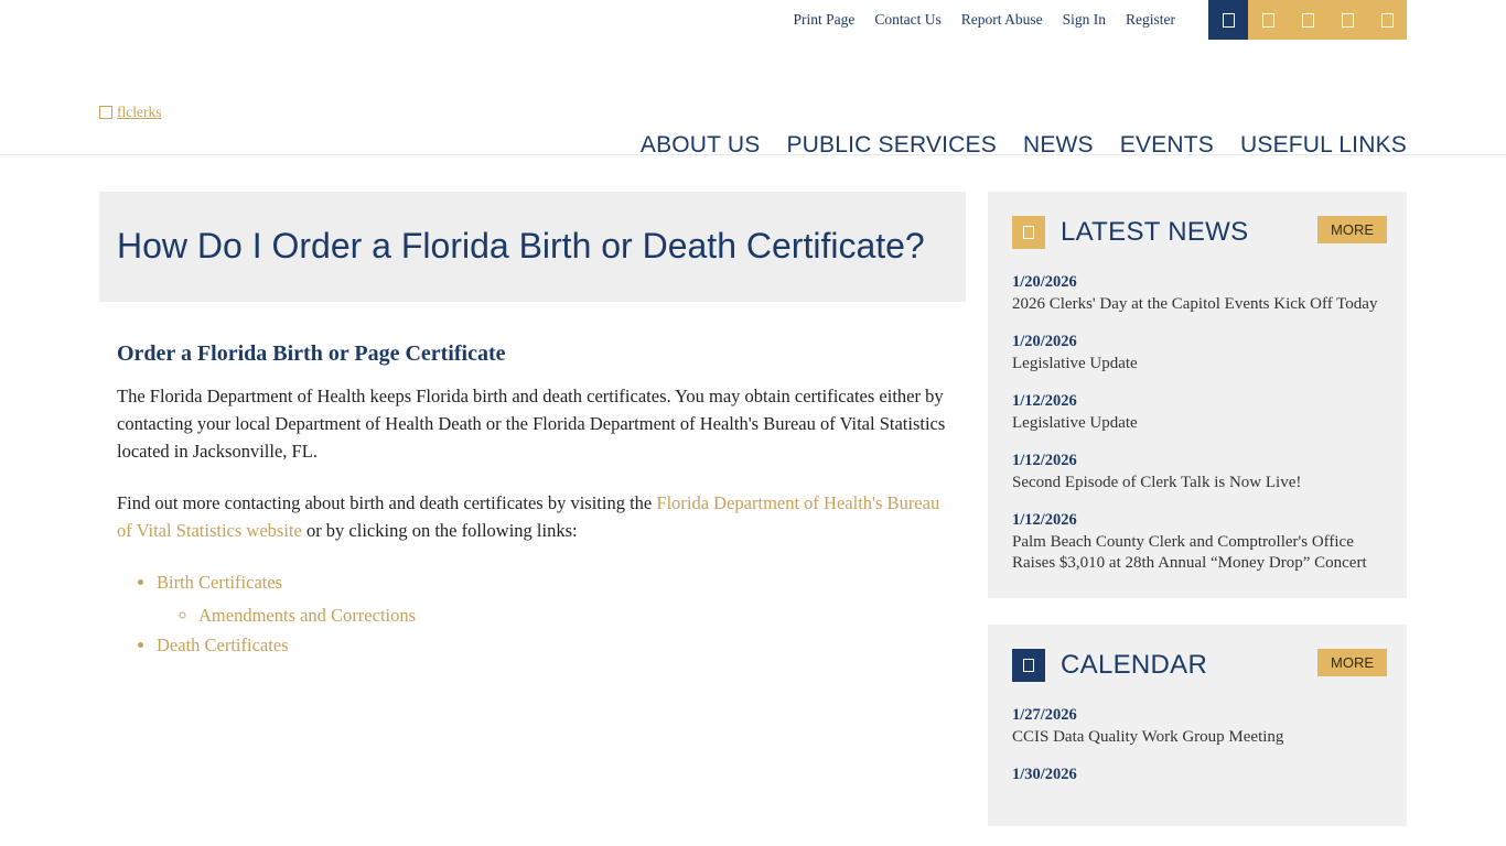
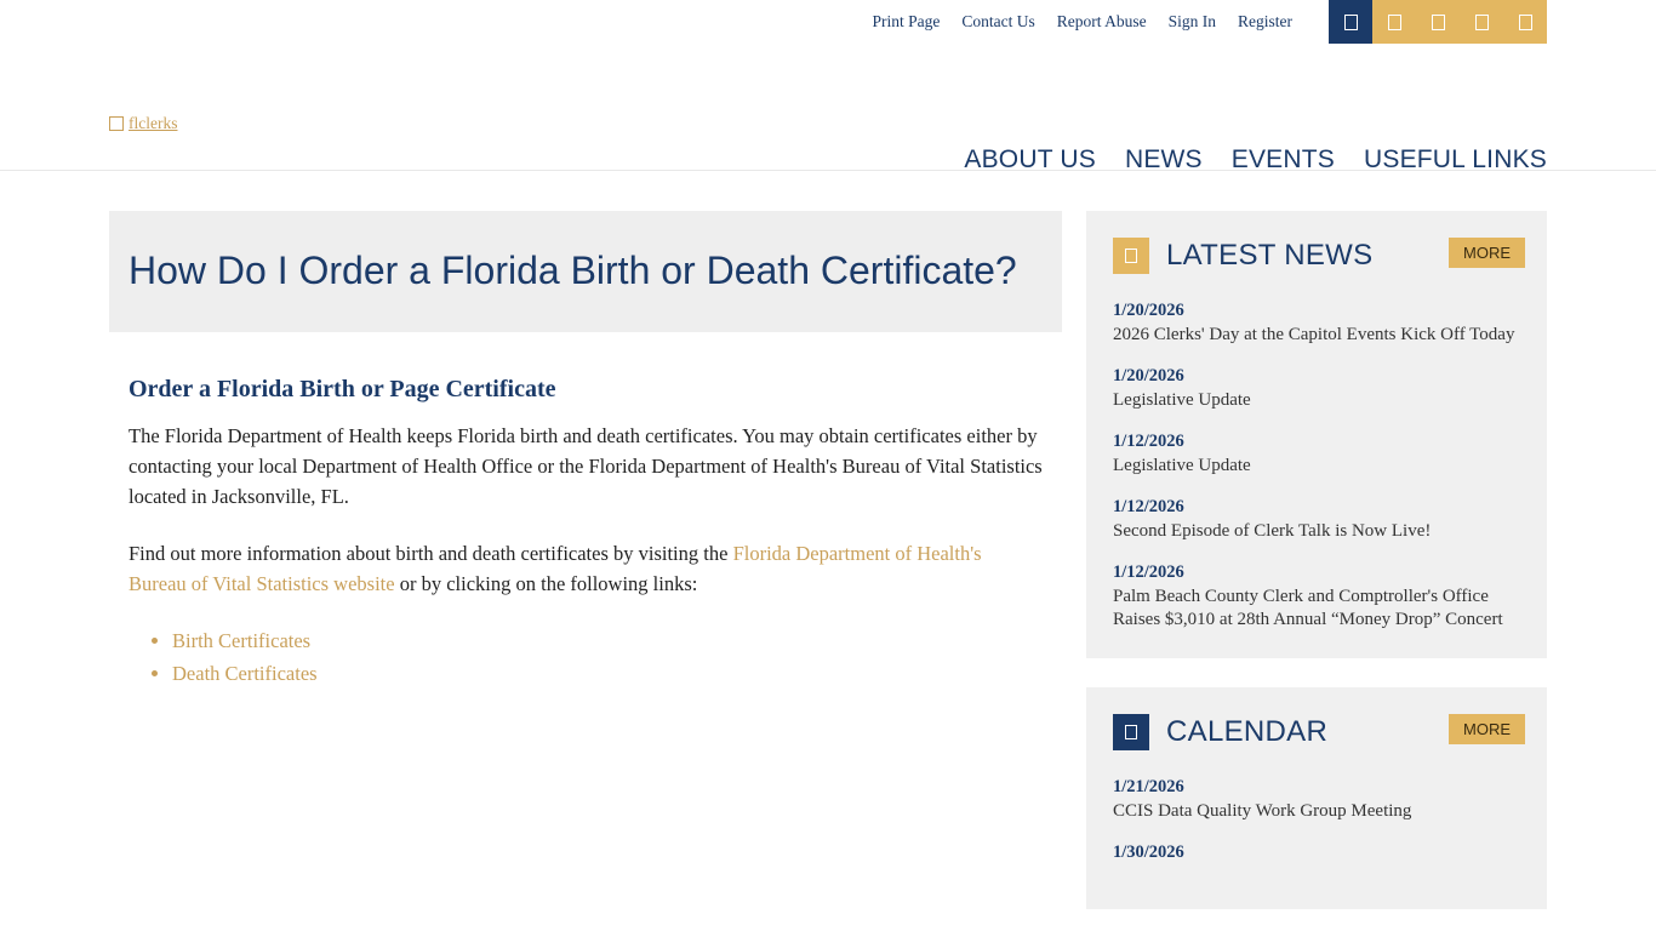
  Print Page
  Contact Us
  Report Abuse
  Sign In
  Register
  flclerks
  ABOUT US
- PUBLIC SERVICES
  NEWS
  EVENTS
  USEFUL LINKS
  How Do I Order a Florida Birth or Death Certificate?
  Order a Florida Birth or Page Certificate
- The Florida Department of Health keeps Florida birth and death certificates. You may obtain certificates either by contacting your local Department of Health Death or the Florida Department of Health's Bureau of Vital Statistics located in Jacksonville, FL.
+ The Florida Department of Health keeps Florida birth and death certificates. You may obtain certificates either by contacting your local Department of Health Office or the Florida Department of Health's Bureau of Vital Statistics located in Jacksonville, FL.
- Find out more contacting about birth and death certificates by visiting the Florida Department of Health's Bureau of Vital Statistics website or by clicking on the following links:
+ Find out more information about birth and death certificates by visiting the Florida Department of Health's Bureau of Vital Statistics website or by clicking on the following links:
  Birth Certificates
- Amendments and Corrections
  Death Certificates
  LATEST NEWS
  MORE
  1/20/2026
  2026 Clerks' Day at the Capitol Events Kick Off Today
  1/20/2026
  Legislative Update
  1/12/2026
  Legislative Update
  1/12/2026
  Second Episode of Clerk Talk is Now Live!
  1/12/2026
  Palm Beach County Clerk and Comptroller's Office Raises $3,010 at 28th Annual “Money Drop” Concert
  CALENDAR
  MORE
- 1/27/2026
+ 1/21/2026
  CCIS Data Quality Work Group Meeting
  1/30/2026
